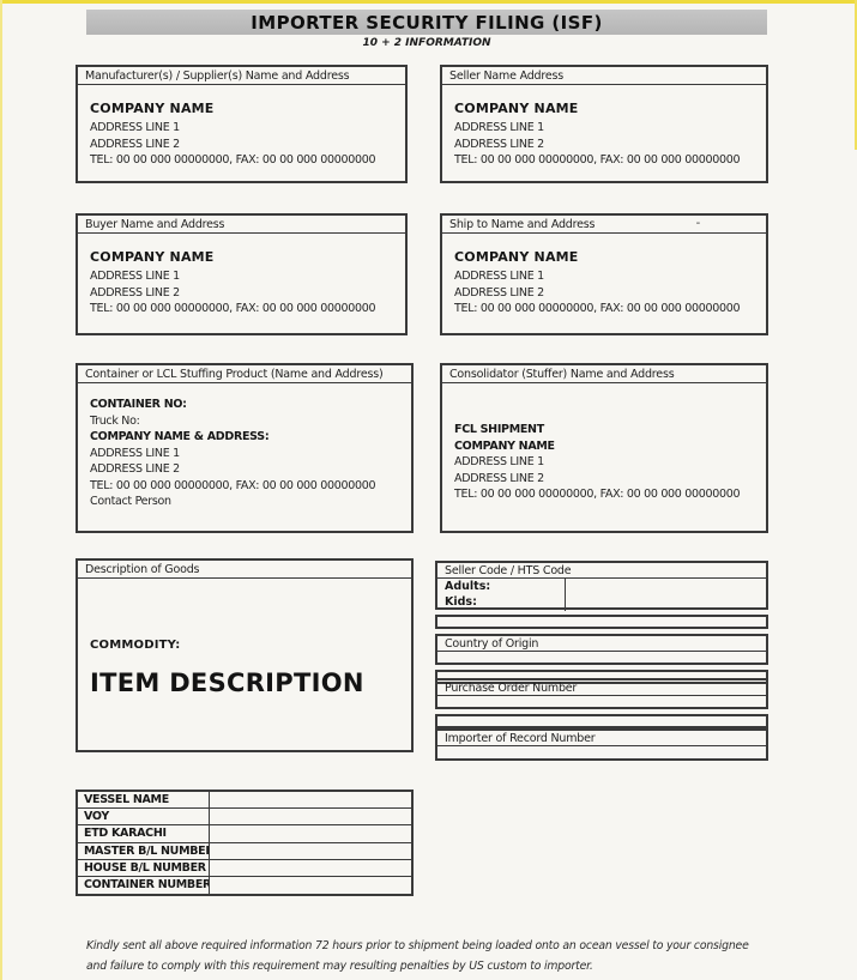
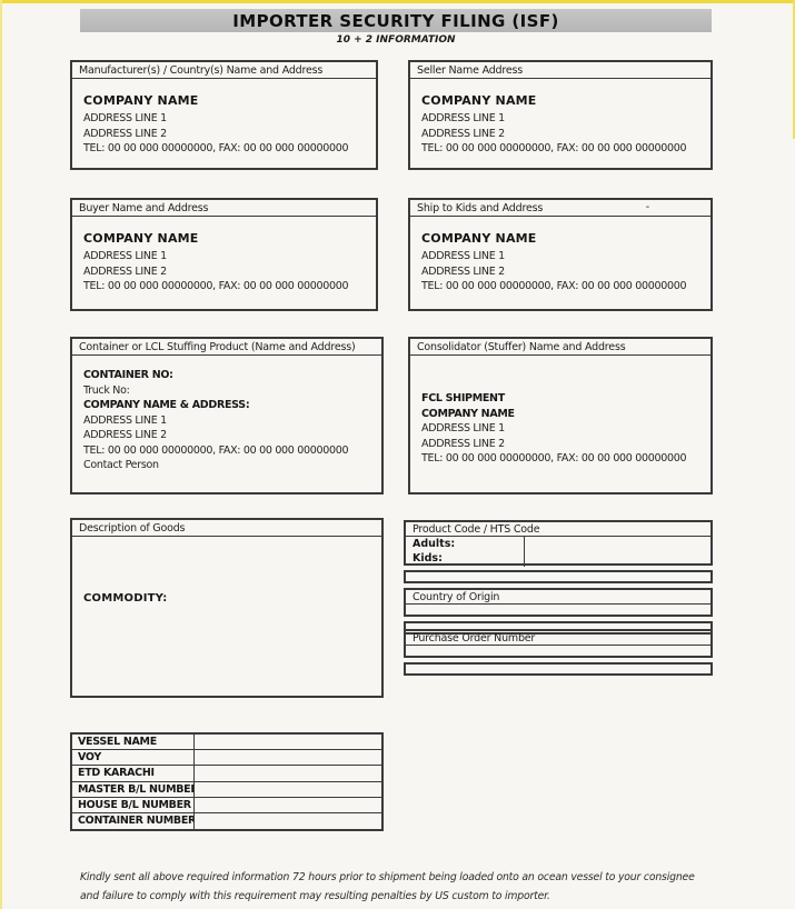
  IMPORTER SECURITY FILING (ISF)
  10 + 2 INFORMATION
- Manufacturer(s) / Supplier(s) Name and Address
+ Manufacturer(s) / Country(s) Name and Address
  COMPANY NAME
  ADDRESS LINE 1
  ADDRESS LINE 2
  TEL: 00 00 000 00000000, FAX: 00 00 000 00000000
  Seller Name Address
  COMPANY NAME
  ADDRESS LINE 1
  ADDRESS LINE 2
  TEL: 00 00 000 00000000, FAX: 00 00 000 00000000
  Buyer Name and Address
  COMPANY NAME
  ADDRESS LINE 1
  ADDRESS LINE 2
  TEL: 00 00 000 00000000, FAX: 00 00 000 00000000
- Ship to Name and Address
+ Ship to Kids and Address
  -
  COMPANY NAME
  ADDRESS LINE 1
  ADDRESS LINE 2
  TEL: 00 00 000 00000000, FAX: 00 00 000 00000000
  Container or LCL Stuffing Product (Name and Address)
  CONTAINER NO:
  Truck No:
  COMPANY NAME & ADDRESS:
  ADDRESS LINE 1
  ADDRESS LINE 2
  TEL: 00 00 000 00000000, FAX: 00 00 000 00000000
  Contact Person
  Consolidator (Stuffer) Name and Address
  FCL SHIPMENT
  COMPANY NAME
  ADDRESS LINE 1
  ADDRESS LINE 2
  TEL: 00 00 000 00000000, FAX: 00 00 000 00000000
  Description of Goods
  COMMODITY:
- ITEM DESCRIPTION
- Seller Code / HTS Code
+ Product Code / HTS Code
  Adults:
  Kids:
  Country of Origin
  Purchase Order Number
- Importer of Record Number
  VESSEL NAME
  VOY
  ETD KARACHI
  MASTER B/L NUMBER
  HOUSE B/L NUMBER
  CONTAINER NUMBER
  Kindly sent all above required information 72 hours prior to shipment being loaded onto an ocean vessel to your consignee
  and failure to comply with this requirement may resulting penalties by US custom to importer.
